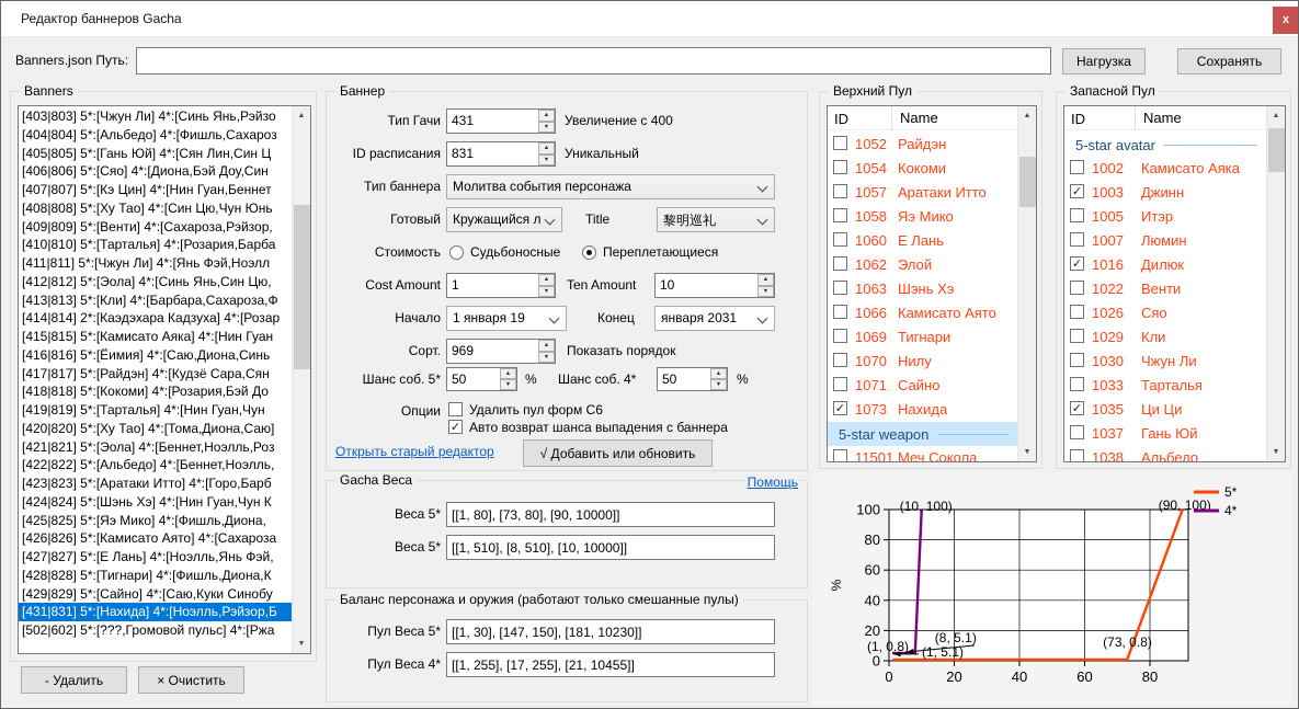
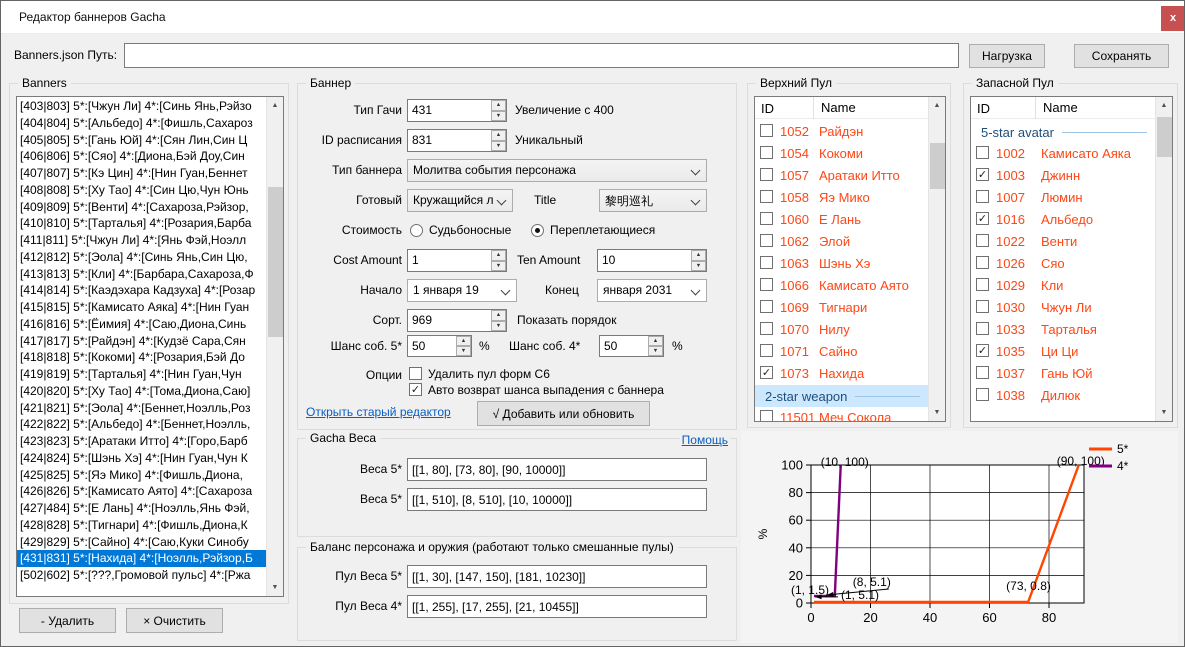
  Редактор баннеров Gacha
  x
  Banners.json Путь:
  Нагрузка
  Сохранять
  Banners
  [403|803] 5*:[Чжун Ли] 4*:[Синь Янь,Рэйзо
  [404|804] 5*:[Альбедо] 4*:[Фишль,Сахароз
  [405|805] 5*:[Гань Юй] 4*:[Сян Лин,Син Ц
  [406|806] 5*:[Сяо] 4*:[Диона,Бэй Доу,Син
  [407|807] 5*:[Кэ Цин] 4*:[Нин Гуан,Беннет
  [408|808] 5*:[Ху Тао] 4*:[Син Цю,Чун Юнь
  [409|809] 5*:[Венти] 4*:[Сахароза,Рэйзор,
  [410|810] 5*:[Тарталья] 4*:[Розария,Барба
  [411|811] 5*:[Чжун Ли] 4*:[Янь Фэй,Ноэлл
  [412|812] 5*:[Эола] 4*:[Синь Янь,Син Цю,
  [413|813] 5*:[Кли] 4*:[Барбара,Сахароза,Ф
- [414|814] 2*:[Каэдэхара Кадзуха] 4*:[Розар
+ [414|814] 5*:[Каэдэхара Кадзуха] 4*:[Розар
  [415|815] 5*:[Камисато Аяка] 4*:[Нин Гуан
  [416|816] 5*:[Ёимия] 4*:[Саю,Диона,Синь
  [417|817] 5*:[Райдэн] 4*:[Кудзё Сара,Сян
  [418|818] 5*:[Кокоми] 4*:[Розария,Бэй До
  [419|819] 5*:[Тарталья] 4*:[Нин Гуан,Чун
  [420|820] 5*:[Ху Тао] 4*:[Тома,Диона,Саю]
  [421|821] 5*:[Эола] 4*:[Беннет,Ноэлль,Роз
  [422|822] 5*:[Альбедо] 4*:[Беннет,Ноэлль,
  [423|823] 5*:[Аратаки Итто] 4*:[Горо,Барб
  [424|824] 5*:[Шэнь Хэ] 4*:[Нин Гуан,Чун К
  [425|825] 5*:[Яэ Мико] 4*:[Фишль,Диона,
  [426|826] 5*:[Камисато Аято] 4*:[Сахароза
- [427|827] 5*:[Е Лань] 4*:[Ноэлль,Янь Фэй,
+ [427|484] 5*:[Е Лань] 4*:[Ноэлль,Янь Фэй,
  [428|828] 5*:[Тигнари] 4*:[Фишль,Диона,К
  [429|829] 5*:[Сайно] 4*:[Саю,Куки Синобу
  [431|831] 5*:[Нахида] 4*:[Ноэлль,Рэйзор,Б
  [502|602] 5*:[???,Громовой пульс] 4*:[Ржа
  - Удалить
  × Очистить
  Баннер
  Тип Гачи
  431
  Увеличение с 400
  ID расписания
  831
  Уникальный
  Тип баннера
  Молитва события персонажа
  Готовый
  Кружащийся л
  Title
  黎明巡礼
  Стоимость
  Судьбоносные
  Переплетающиеся
  Cost Amount
  1
  Ten Amount
  10
  Начало
  1 января 19
  Конец
  января 2031
  Сорт.
  969
  Показать порядок
  Шанс соб. 5*
  50
  %
  Шанс соб. 4*
  50
  %
  Опции
  Удалить пул форм С6
  ✓
  Авто возврат шанса выпадения с баннера
  Открыть старый редактор
  √ Добавить или обновить
  Gacha Веса
  Помощь
  Веса 5*
  [[1, 80], [73, 80], [90, 10000]]
  Веса 5*
  [[1, 510], [8, 510], [10, 10000]]
  Баланс персонажа и оружия (работают только смешанные пулы)
  Пул Веса 5*
  [[1, 30], [147, 150], [181, 10230]]
  Пул Веса 4*
  [[1, 255], [17, 255], [21, 10455]]
  Верхний Пул
  ID
  Name
  1052
  Райдэн
  1054
  Кокоми
  1057
  Аратаки Итто
  1058
  Яэ Мико
  1060
  Е Лань
  1062
  Элой
  1063
  Шэнь Хэ
  1066
  Камисато Аято
  1069
  Тигнари
  1070
  Нилу
  1071
  Сайно
  ✓
  1073
  Нахида
- 5-star weapon
+ 2-star weapon
  11501
  Меч Сокола
  Запасной Пул
  ID
  Name
  5-star avatar
  1002
  Камисато Аяка
  ✓
  1003
  Джинн
- 1005
- Итэр
  1007
  Люмин
  ✓
  1016
- Дилюк
+ Альбедо
  1022
  Венти
  1026
  Сяо
  1029
  Кли
  1030
  Чжун Ли
  1033
  Тарталья
  ✓
  1035
  Ци Ци
  1037
  Гань Юй
  1038
- Альбедо
+ Дилюк
  0
  20
  40
  60
  80
  0
  20
  40
  60
  80
  100
  (10, 100)
  (90, 100)
  (73, 0.8)
- (1, 0.8)
+ (1, 1.5)
  (8, 5.1)
  (1, 5.1)
  5*
  4*
